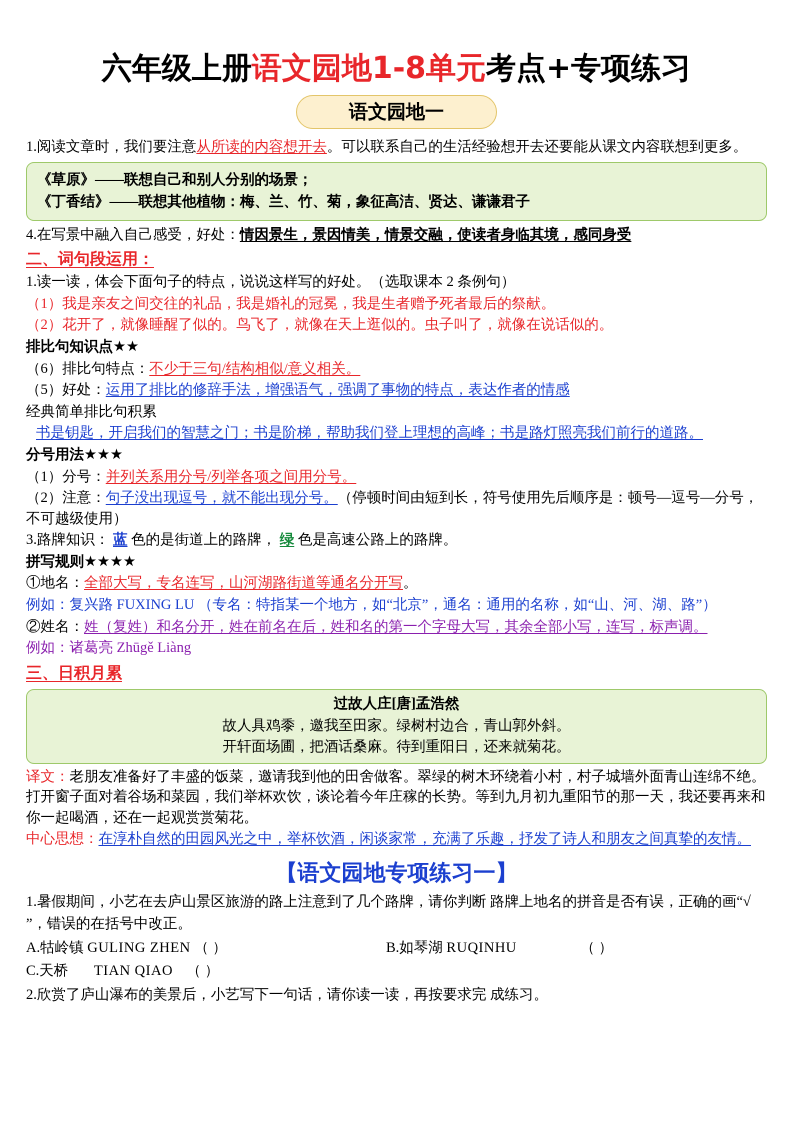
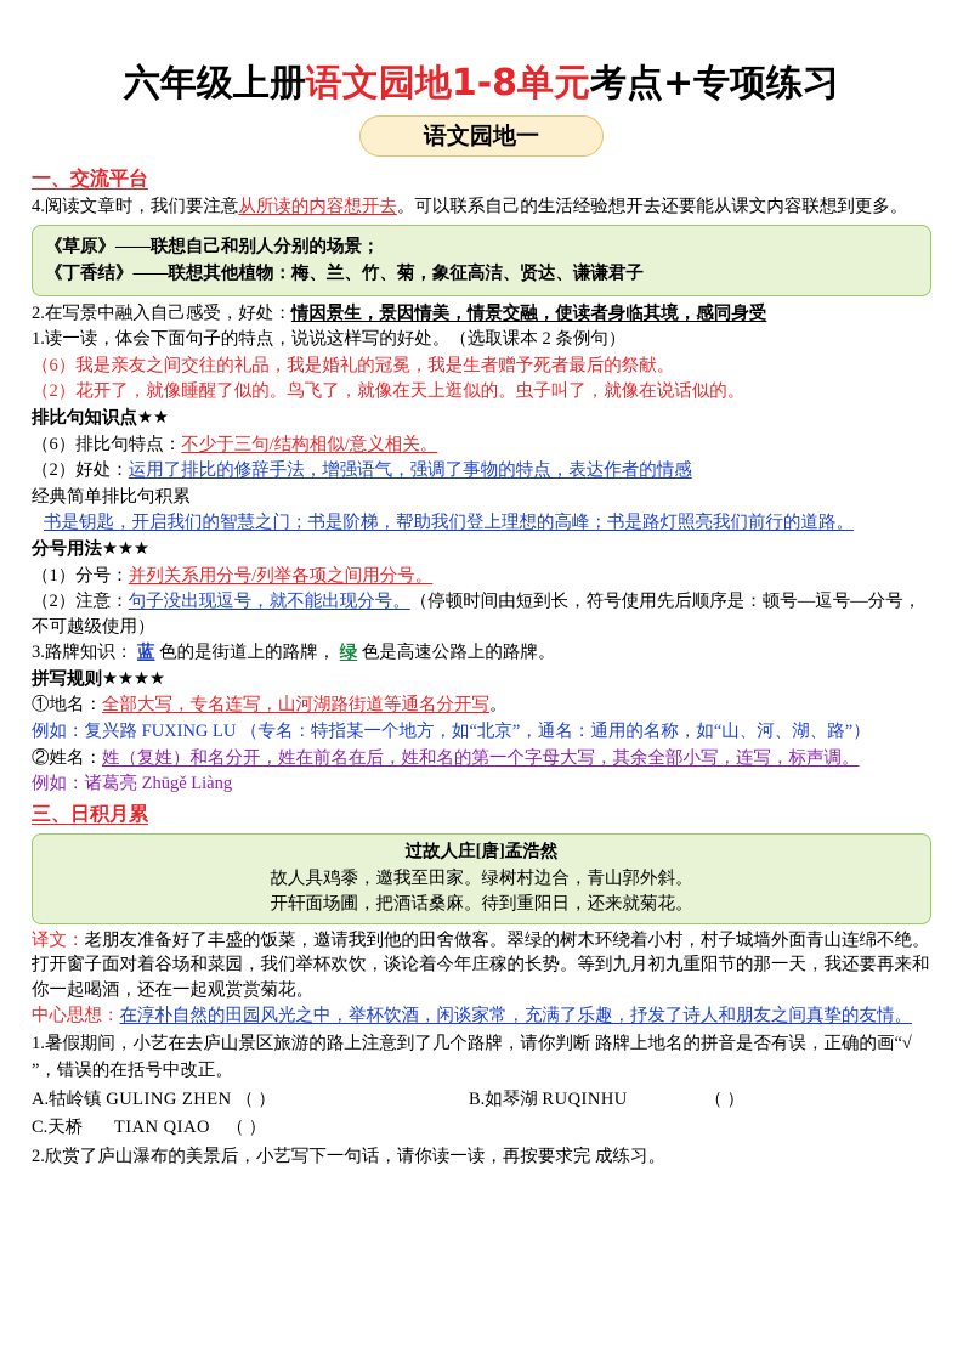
  六年级上册语文园地1-8单元考点+专项练习
  语文园地一
+ 一、交流平台
- 1.阅读文章时，我们要注意从所读的内容想开去。可以联系自己的生活经验想开去还要能从课文内容联想到更多。
+ 4.阅读文章时，我们要注意从所读的内容想开去。可以联系自己的生活经验想开去还要能从课文内容联想到更多。
  《草原》——联想自己和别人分别的场景；
  《丁香结》——联想其他植物：梅、兰、竹、菊，象征高洁、贤达、谦谦君子
- 4.在写景中融入自己感受，好处：情因景生，景因情美，情景交融，使读者身临其境，感同身受
+ 2.在写景中融入自己感受，好处：情因景生，景因情美，情景交融，使读者身临其境，感同身受
- 二、词句段运用：
  1.读一读，体会下面句子的特点，说说这样写的好处。（选取课本 2 条例句）
- （1）我是亲友之间交往的礼品，我是婚礼的冠冕，我是生者赠予死者最后的祭献。
+ （6）我是亲友之间交往的礼品，我是婚礼的冠冕，我是生者赠予死者最后的祭献。
  （2）花开了，就像睡醒了似的。鸟飞了，就像在天上逛似的。虫子叫了，就像在说话似的。
  排比句知识点★★
  （6）排比句特点：不少于三句/结构相似/意义相关。
- （5）好处：运用了排比的修辞手法，增强语气，强调了事物的特点，表达作者的情感
+ （2）好处：运用了排比的修辞手法，增强语气，强调了事物的特点，表达作者的情感
  经典简单排比句积累
  书是钥匙，开启我们的智慧之门；书是阶梯，帮助我们登上理想的高峰；书是路灯照亮我们前行的道路。
  分号用法★★★
  （1）分号：并列关系用分号/列举各项之间用分号。
  （2）注意：句子没出现逗号，就不能出现分号。（停顿时间由短到长，符号使用先后顺序是：顿号—逗号—分号，不可越级使用）
  3.路牌知识： 蓝 色的是街道上的路牌， 绿 色是高速公路上的路牌。
  拼写规则★★★★
  ①地名：全部大写，专名连写，山河湖路街道等通名分开写。
  例如：复兴路 FUXING LU （专名：特指某一个地方，如“北京”，通名：通用的名称，如“山、河、湖、路”）
  ②姓名：姓（复姓）和名分开，姓在前名在后，姓和名的第一个字母大写，其余全部小写，连写，标声调。
  例如：诸葛亮 Zhūgě Liàng
  三、日积月累
  过故人庄[唐]孟浩然
  故人具鸡黍，邀我至田家。绿树村边合，青山郭外斜。
  开轩面场圃，把酒话桑麻。待到重阳日，还来就菊花。
  译文：老朋友准备好了丰盛的饭菜，邀请我到他的田舍做客。翠绿的树木环绕着小村，村子城墙外面青山连绵不绝。打开窗子面对着谷场和菜园，我们举杯欢饮，谈论着今年庄稼的长势。等到九月初九重阳节的那一天，我还要再来和你一起喝酒，还在一起观赏赏菊花。
  中心思想：在淳朴自然的田园风光之中，举杯饮酒，闲谈家常，充满了乐趣，抒发了诗人和朋友之间真挚的友情。
- 【语文园地专项练习一】
  1.暑假期间，小艺在去庐山景区旅游的路上注意到了几个路牌，请你判断 路牌上地名的拼音是否有误，正确的画“√ ”，错误的在括号中改正。
  A.牯岭镇 GULING ZHEN （ ）
  B.如琴湖 RUQINHU （ ）
  C.天桥 TIAN QIAO （ ）
  2.欣赏了庐山瀑布的美景后，小艺写下一句话，请你读一读，再按要求完 成练习。
